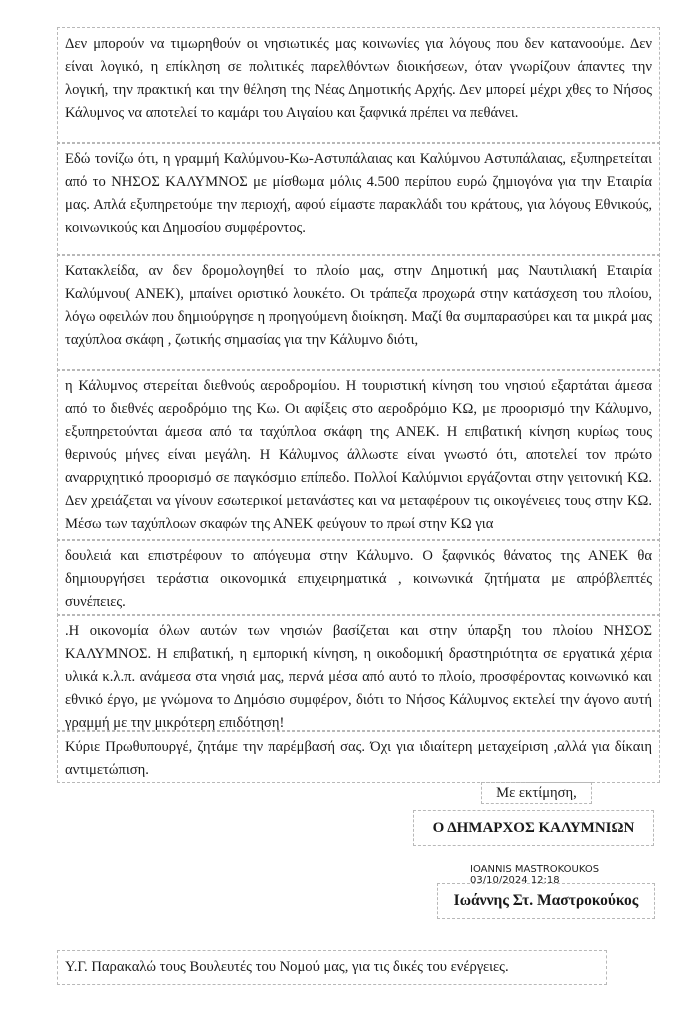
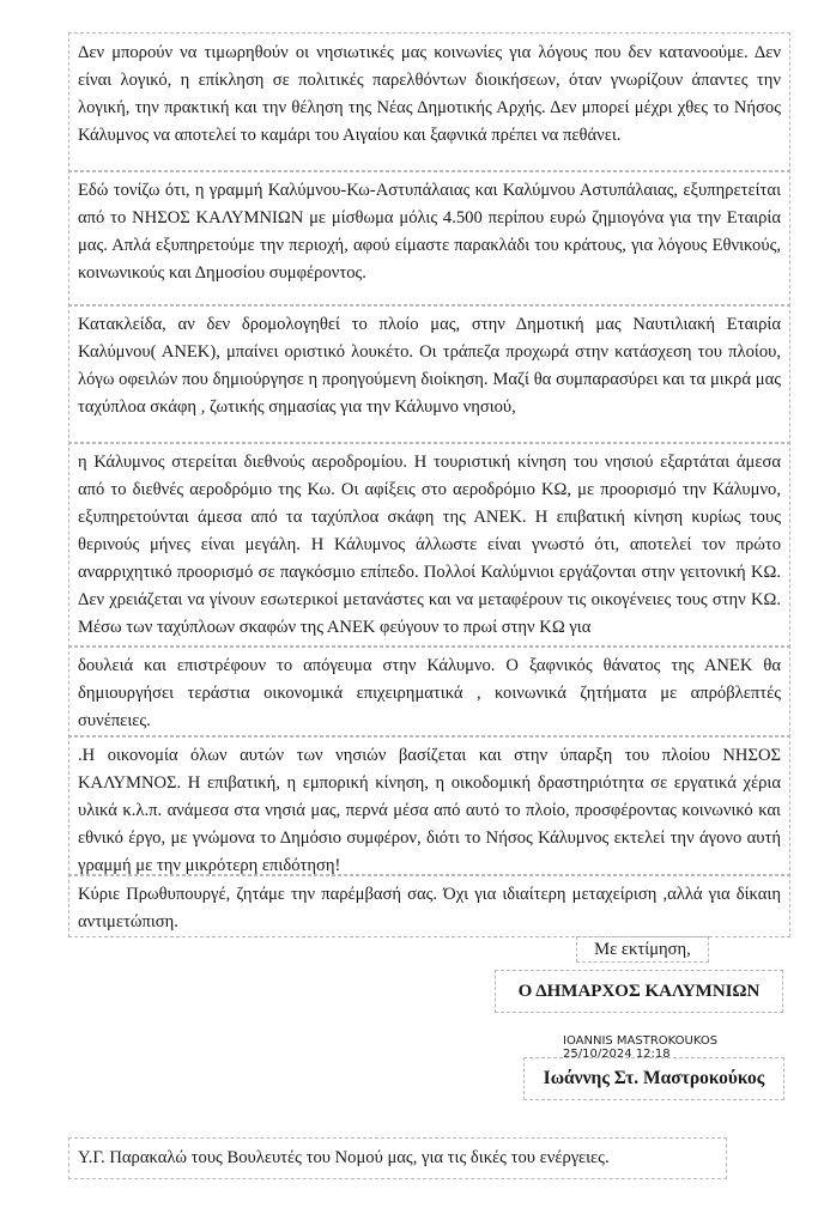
  Δεν μπορούν να τιμωρηθούν οι νησιωτικές μας κοινωνίες για λόγους που δεν κατανοούμε. Δεν είναι λογικό, η επίκληση σε πολιτικές παρελθόντων διοικήσεων, όταν γνωρίζουν άπαντες την λογική, την πρακτική και την θέληση της Νέας Δημοτικής Αρχής. Δεν μπορεί μέχρι χθες το Νήσος Κάλυμνος να αποτελεί το καμάρι του Αιγαίου και ξαφνικά πρέπει να πεθάνει.
- Εδώ τονίζω ότι, η γραμμή Καλύμνου-Κω-Αστυπάλαιας και Καλύμνου Αστυπάλαιας, εξυπηρετείται από το ΝΗΣΟΣ ΚΑΛΥΜΝΟΣ με μίσθωμα μόλις 4.500 περίπου ευρώ ζημιογόνα για την Εταιρία μας. Απλά εξυπηρετούμε την περιοχή, αφού είμαστε παρακλάδι του κράτους, για λόγους Εθνικούς, κοινωνικούς και Δημοσίου συμφέροντος.
+ Εδώ τονίζω ότι, η γραμμή Καλύμνου-Κω-Αστυπάλαιας και Καλύμνου Αστυπάλαιας, εξυπηρετείται από το ΝΗΣΟΣ ΚΑΛΥΜΝΙΩΝ με μίσθωμα μόλις 4.500 περίπου ευρώ ζημιογόνα για την Εταιρία μας. Απλά εξυπηρετούμε την περιοχή, αφού είμαστε παρακλάδι του κράτους, για λόγους Εθνικούς, κοινωνικούς και Δημοσίου συμφέροντος.
- Κατακλείδα, αν δεν δρομολογηθεί το πλοίο μας, στην Δημοτική μας Ναυτιλιακή Εταιρία Καλύμνου( ΑΝΕΚ), μπαίνει οριστικό λουκέτο. Οι τράπεζα προχωρά στην κατάσχεση του πλοίου, λόγω οφειλών που δημιούργησε η προηγούμενη διοίκηση. Μαζί θα συμπαρασύρει και τα μικρά μας ταχύπλοα σκάφη , ζωτικής σημασίας για την Κάλυμνο διότι,
+ Κατακλείδα, αν δεν δρομολογηθεί το πλοίο μας, στην Δημοτική μας Ναυτιλιακή Εταιρία Καλύμνου( ΑΝΕΚ), μπαίνει οριστικό λουκέτο. Οι τράπεζα προχωρά στην κατάσχεση του πλοίου, λόγω οφειλών που δημιούργησε η προηγούμενη διοίκηση. Μαζί θα συμπαρασύρει και τα μικρά μας ταχύπλοα σκάφη , ζωτικής σημασίας για την Κάλυμνο νησιού,
  η Κάλυμνος στερείται διεθνούς αεροδρομίου. Η τουριστική κίνηση του νησιού εξαρτάται άμεσα από το διεθνές αεροδρόμιο της Κω. Οι αφίξεις στο αεροδρόμιο ΚΩ, με προορισμό την Κάλυμνο, εξυπηρετούνται άμεσα από τα ταχύπλοα σκάφη της ΑΝΕΚ. Η επιβατική κίνηση κυρίως τους θερινούς μήνες είναι μεγάλη. Η Κάλυμνος άλλωστε είναι γνωστό ότι, αποτελεί τον πρώτο αναρριχητικό προορισμό σε παγκόσμιο επίπεδο. Πολλοί Καλύμνιοι εργάζονται στην γειτονική ΚΩ. Δεν χρειάζεται να γίνουν εσωτερικοί μετανάστες και να μεταφέρουν τις οικογένειες τους στην ΚΩ. Μέσω των ταχύπλοων σκαφών της ΑΝΕΚ φεύγουν το πρωί στην ΚΩ για
  δουλειά και επιστρέφουν το απόγευμα στην Κάλυμνο. Ο ξαφνικός θάνατος της ΑΝΕΚ θα δημιουργήσει τεράστια οικονομικά επιχειρηματικά , κοινωνικά ζητήματα με απρόβλεπτές συνέπειες.
  .Η οικονομία όλων αυτών των νησιών βασίζεται και στην ύπαρξη του πλοίου ΝΗΣΟΣ ΚΑΛΥΜΝΟΣ. Η επιβατική, η εμπορική κίνηση, η οικοδομική δραστηριότητα σε εργατικά χέρια υλικά κ.λ.π. ανάμεσα στα νησιά μας, περνά μέσα από αυτό το πλοίο, προσφέροντας κοινωνικό και εθνικό έργο, με γνώμονα το Δημόσιο συμφέρον, διότι το Νήσος Κάλυμνος εκτελεί την άγονο αυτή γραμμή με την μικρότερη επιδότηση!
  Κύριε Πρωθυπουργέ, ζητάμε την παρέμβασή σας. Όχι για ιδιαίτερη μεταχείριση ,αλλά για δίκαιη αντιμετώπιση.
  Με εκτίμηση,
  Ο ΔΗΜΑΡΧΟΣ ΚΑΛΥΜΝΙΩΝ
  IOANNIS MASTROKOUKOS
- 03/10/2024 12:18
+ 25/10/2024 12:18
  Ιωάννης Στ. Μαστροκούκος
  Υ.Γ. Παρακαλώ τους Βουλευτές του Νομού μας, για τις δικές του ενέργειες.
